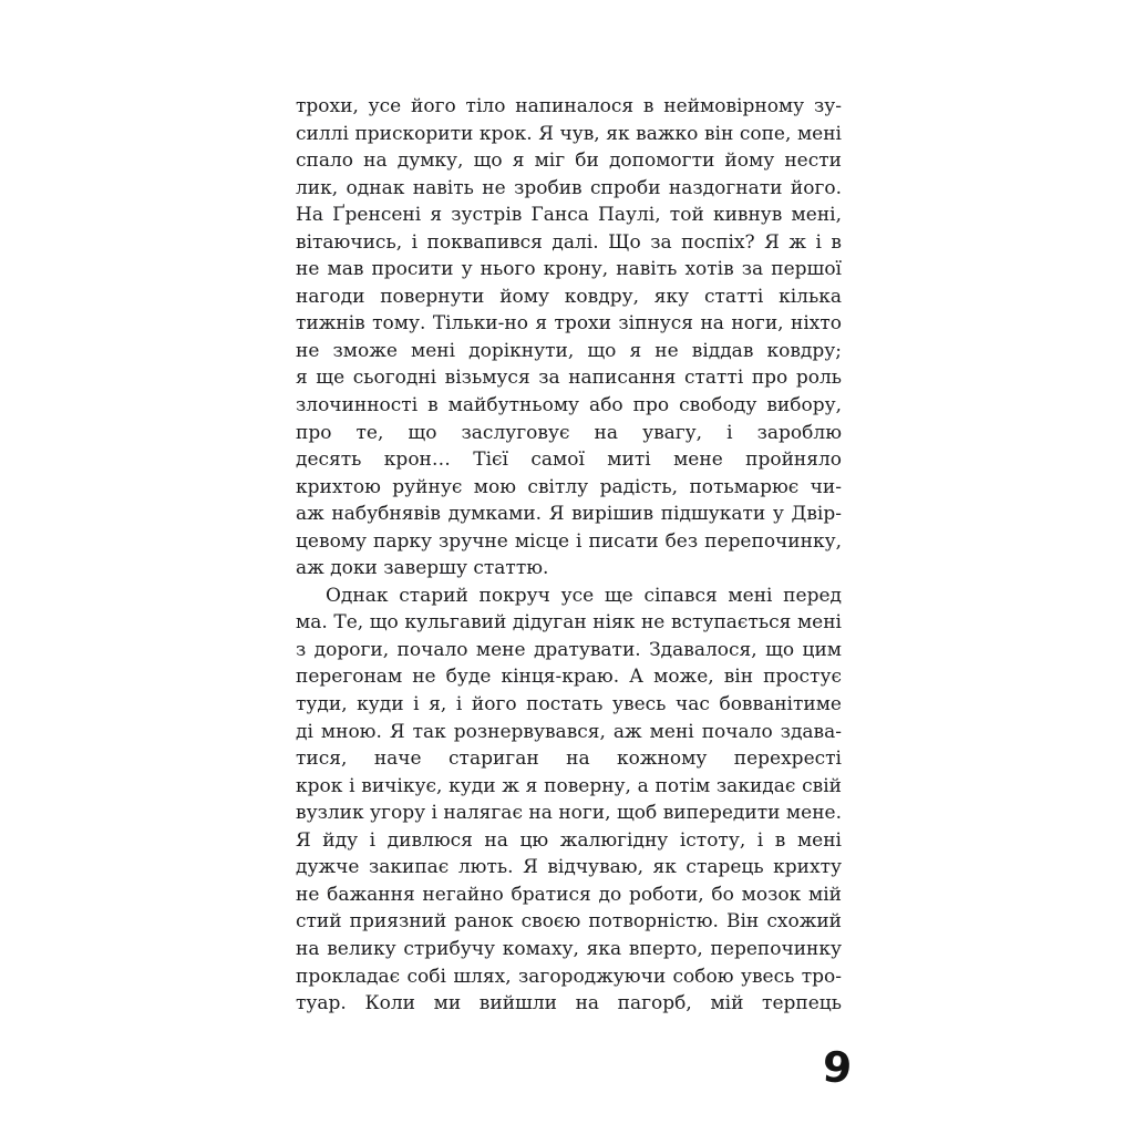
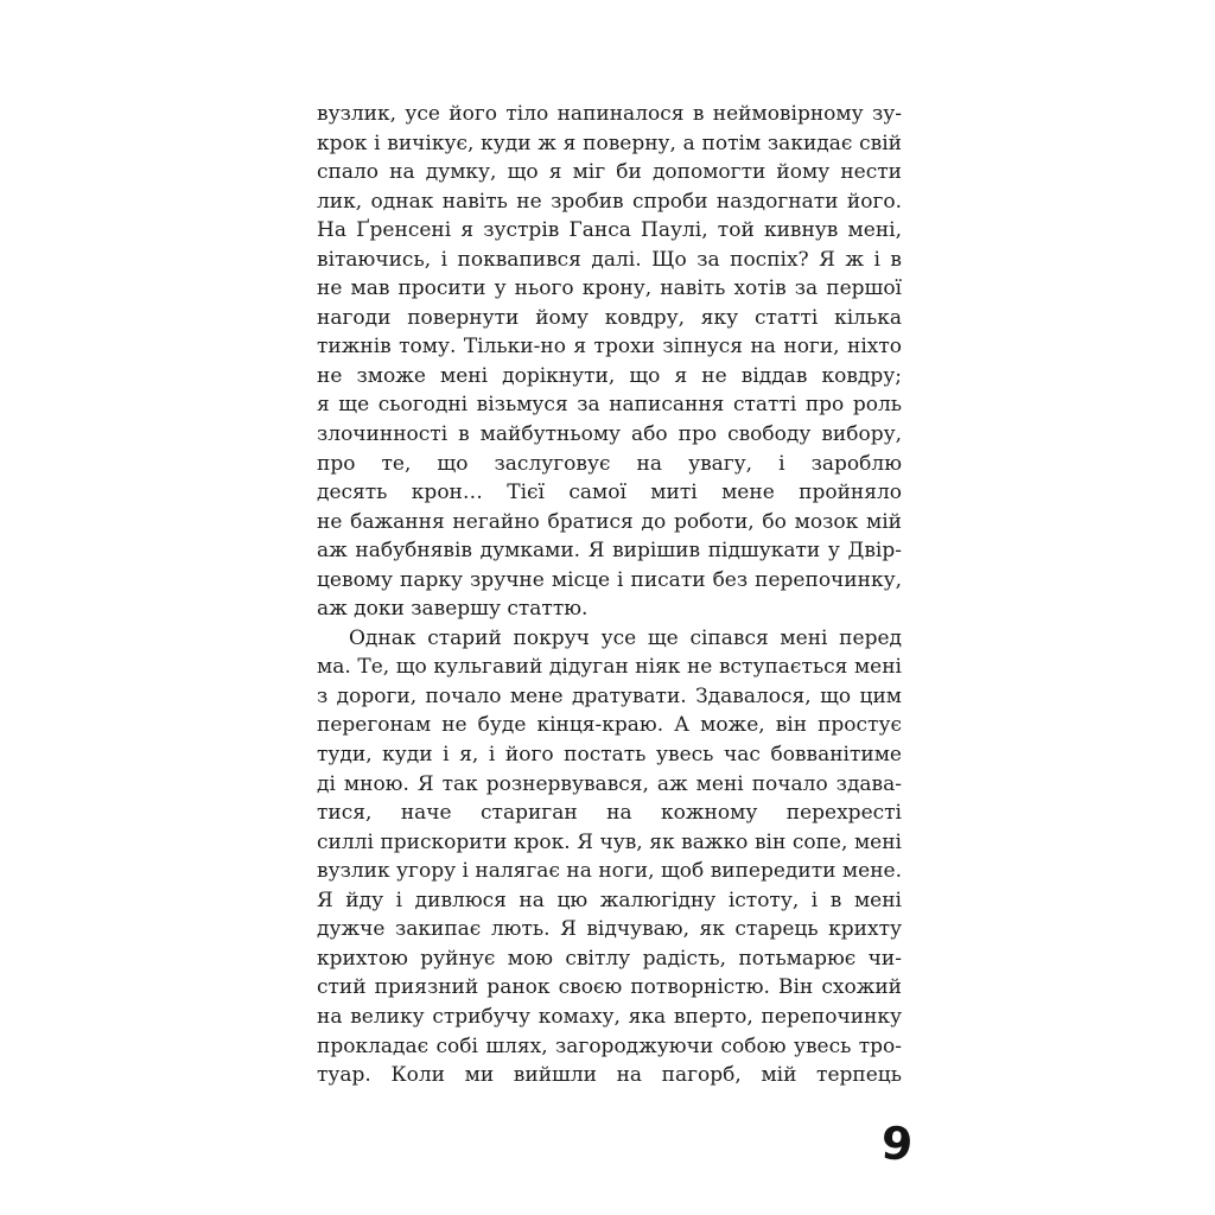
- трохи, усе його тіло напиналося в неймовірному зу-
+ вузлик, усе його тіло напиналося в неймовірному зу-
- силлі прискорити крок. Я чув, як важко він сопе, мені
+ крок і вичікує, куди ж я поверну, а потім закидає свій
  спало на думку, що я міг би допомогти йому нести
  лик, однак навіть не зробив спроби наздогнати його.
  На Ґренсені я зустрів Ганса Паулі, той кивнув мені,
  вітаючись, і поквапився далі. Що за поспіх? Я ж і в
  не мав просити у нього крону, навіть хотів за першої
  нагоди повернути йому ковдру, яку статті кілька
  тижнів тому. Тільки-но я трохи зіпнуся на ноги, ніхто
  не зможе мені дорікнути, що я не віддав ковдру;
  я ще сьогодні візьмуся за написання статті про роль
  злочинності в майбутньому або про свободу вибору,
  про те, що заслуговує на увагу, і зароблю
  десять крон… Тієї самої миті мене пройняло
- крихтою руйнує мою світлу радість, потьмарює чи-
+ не бажання негайно братися до роботи, бо мозок мій
  аж набубнявів думками. Я вирішив підшукати у Двір-
  цевому парку зручне місце і писати без перепочинку,
  аж доки завершу статтю.
  Однак старий покруч усе ще сіпався мені перед
  ма. Те, що кульгавий дідуган ніяк не вступається мені
  з дороги, почало мене дратувати. Здавалося, що цим
  перегонам не буде кінця-краю. А може, він простує
  туди, куди і я, і його постать увесь час бовванітиме
  ді мною. Я так рознервувався, аж мені почало здава-
  тися, наче стариган на кожному перехресті
- крок і вичікує, куди ж я поверну, а потім закидає свій
+ силлі прискорити крок. Я чув, як важко він сопе, мені
  вузлик угору і налягає на ноги, щоб випередити мене.
  Я йду і дивлюся на цю жалюгідну істоту, і в мені
  дужче закипає лють. Я відчуваю, як старець крихту
- не бажання негайно братися до роботи, бо мозок мій
+ крихтою руйнує мою світлу радість, потьмарює чи-
  стий приязний ранок своєю потворністю. Він схожий
  на велику стрибучу комаху, яка вперто, перепочинку
  прокладає собі шлях, загороджуючи собою увесь тро-
  туар. Коли ми вийшли на пагорб, мій терпець
